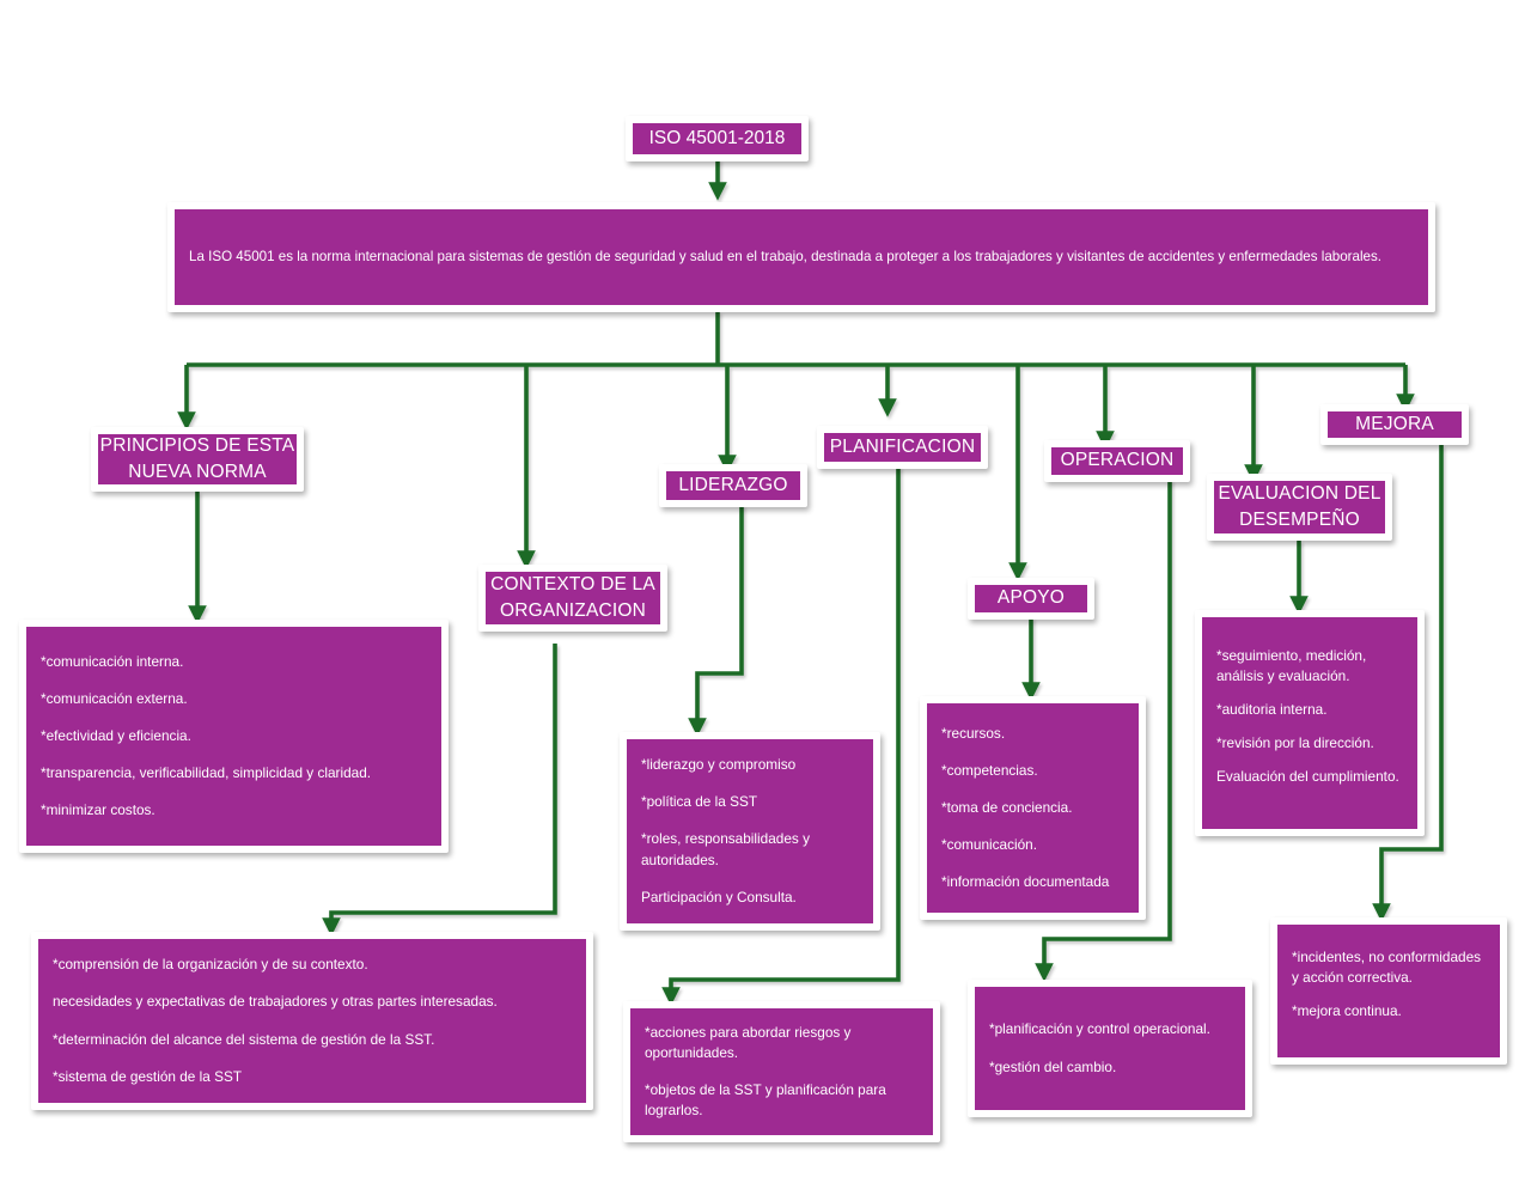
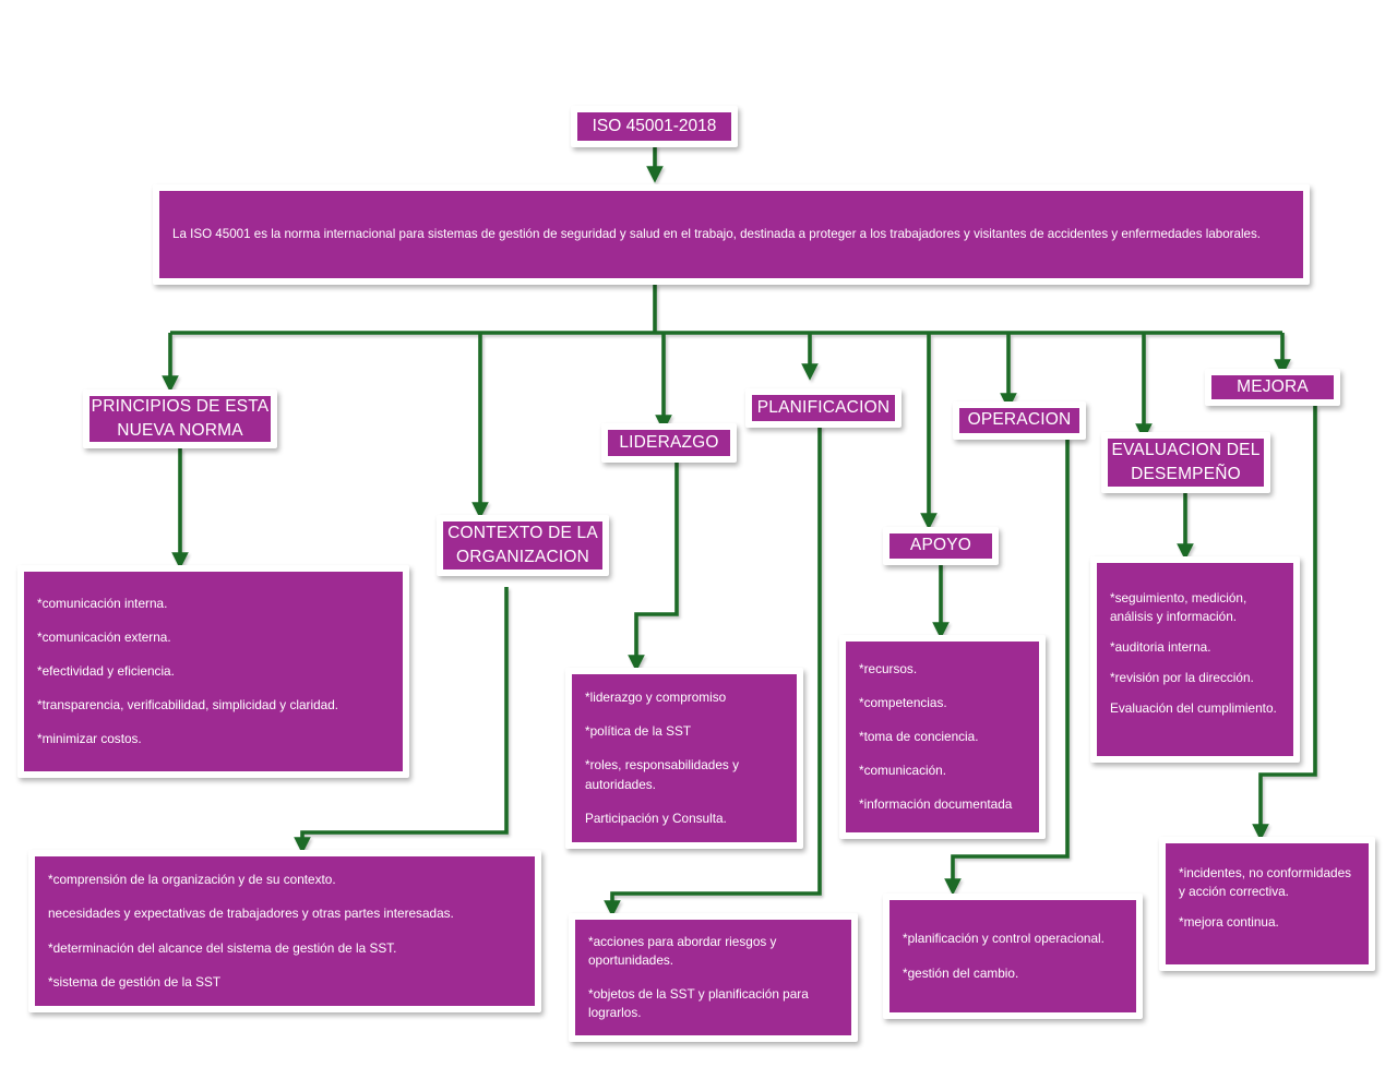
  ISO 45001-2018
  La ISO 45001 es la norma internacional para sistemas de gestión de seguridad y salud en el trabajo, destinada a proteger a los trabajadores y visitantes de accidentes y enfermedades laborales.
  PRINCIPIOS DE ESTA
  NUEVA NORMA
  CONTEXTO DE LA
  ORGANIZACION
  LIDERAZGO
  PLANIFICACION
  APOYO
  OPERACION
  EVALUACION DEL
  DESEMPEÑO
  MEJORA
  *comunicación interna.
  *comunicación externa.
  *efectividad y eficiencia.
  *transparencia, verificabilidad, simplicidad y claridad.
  *minimizar costos.
  *comprensión de la organización y de su contexto.
  necesidades y expectativas de trabajadores y otras partes interesadas.
  *determinación del alcance del sistema de gestión de la SST.
  *sistema de gestión de la SST
  *liderazgo y compromiso
  *política de la SST
  *roles, responsabilidades y autoridades.
  Participación y Consulta.
  *acciones para abordar riesgos y oportunidades.
  *objetos de la SST y planificación para lograrlos.
  *recursos.
  *competencias.
  *toma de conciencia.
  *comunicación.
  *información documentada
  *planificación y control operacional.
  *gestión del cambio.
- *seguimiento, medición, análisis y evaluación.
+ *seguimiento, medición, análisis y información.
  *auditoria interna.
  *revisión por la dirección.
  Evaluación del cumplimiento.
  *incidentes, no conformidades y acción correctiva.
  *mejora continua.
